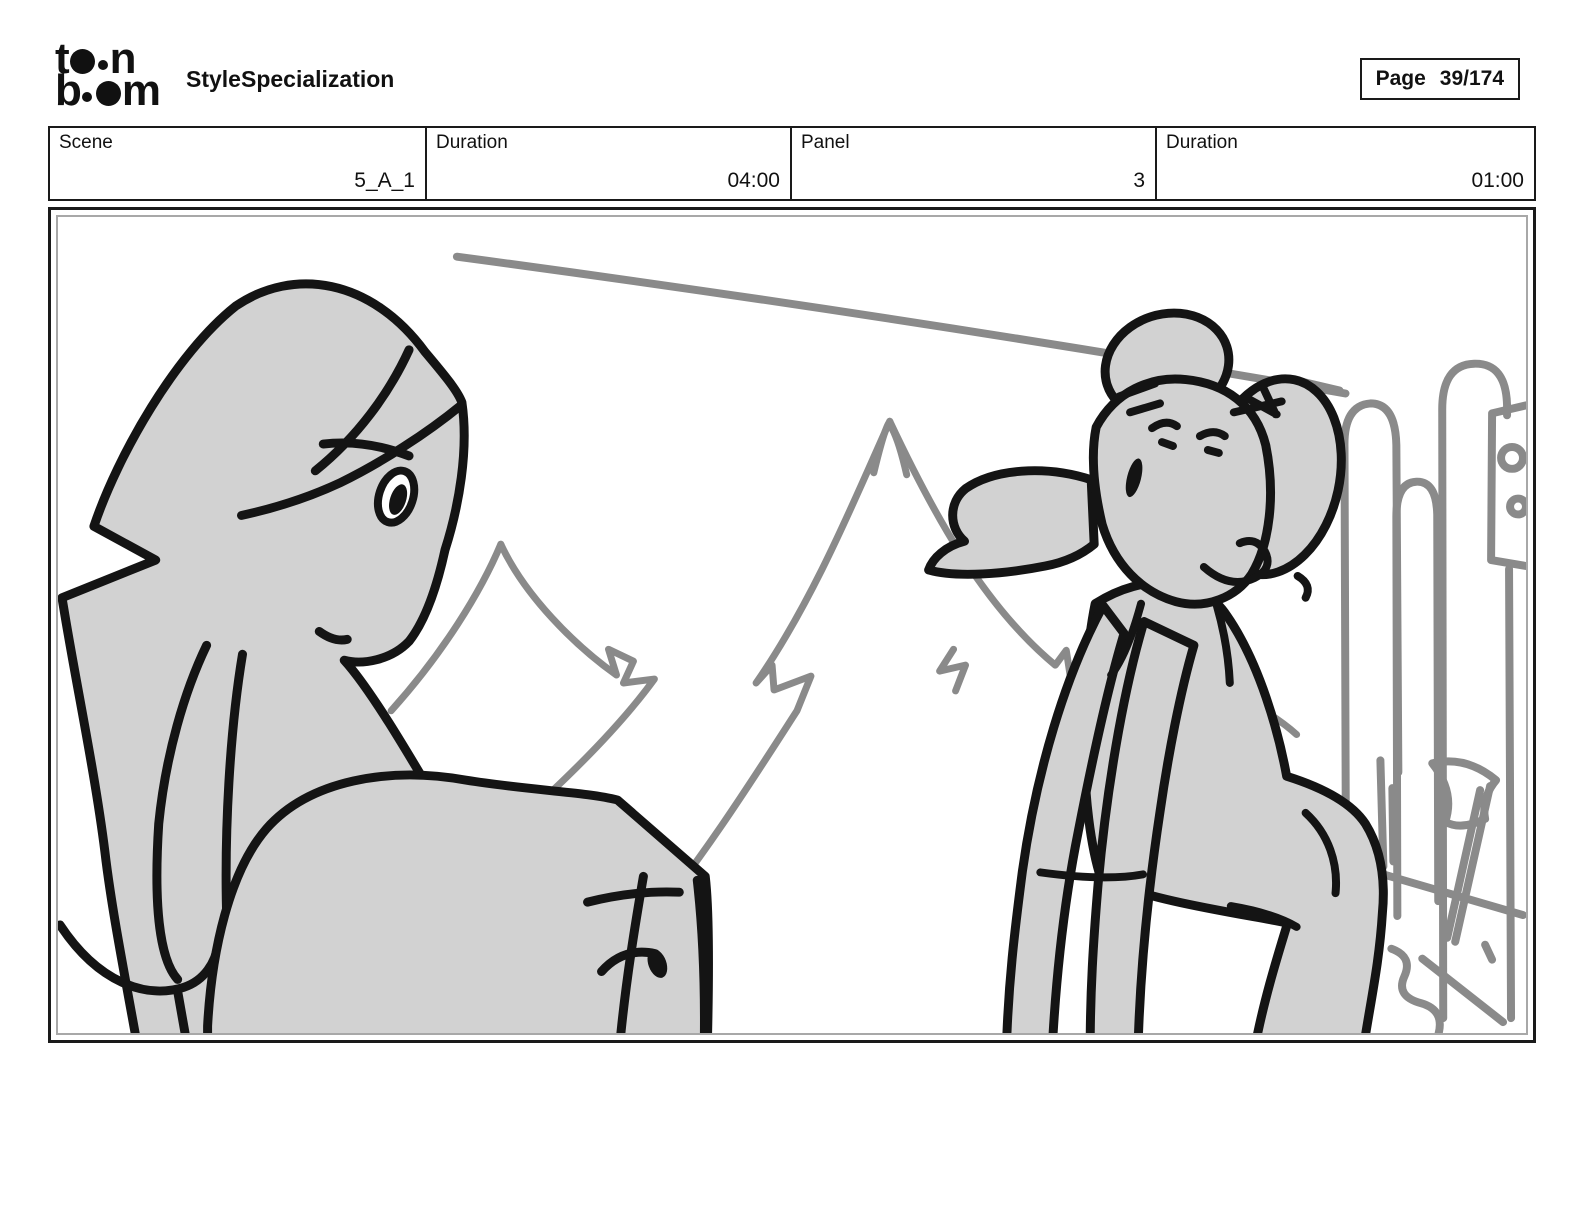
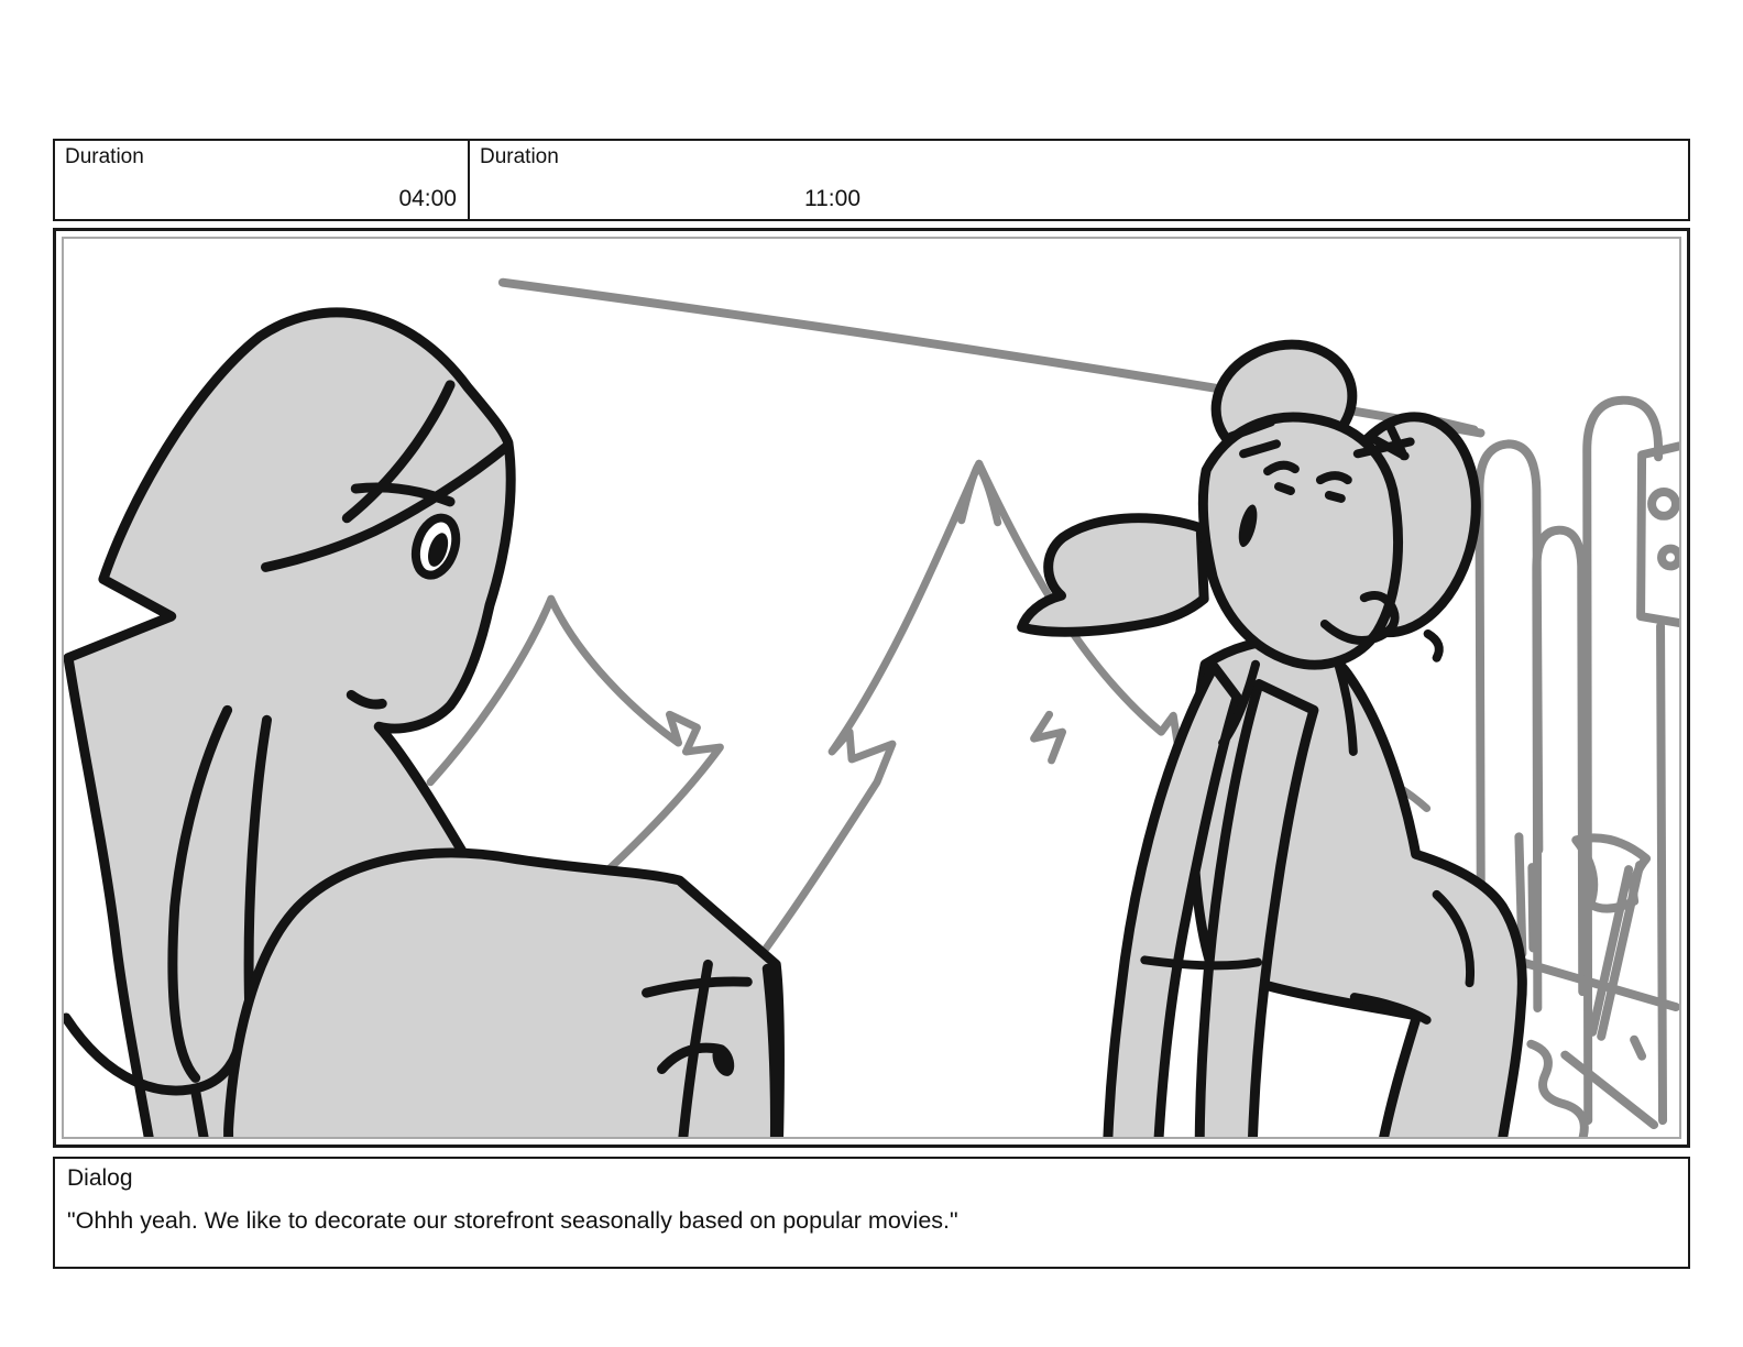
- t
- n
- b
- m
- StyleSpecialization
- Page
- 39/174
- Scene
- 5_A_1
  Duration
  04:00
- Panel
- 3
  Duration
- 01:00
+ 11:00
+ Dialog
+ "Ohhh yeah. We like to decorate our storefront seasonally based on popular movies."
